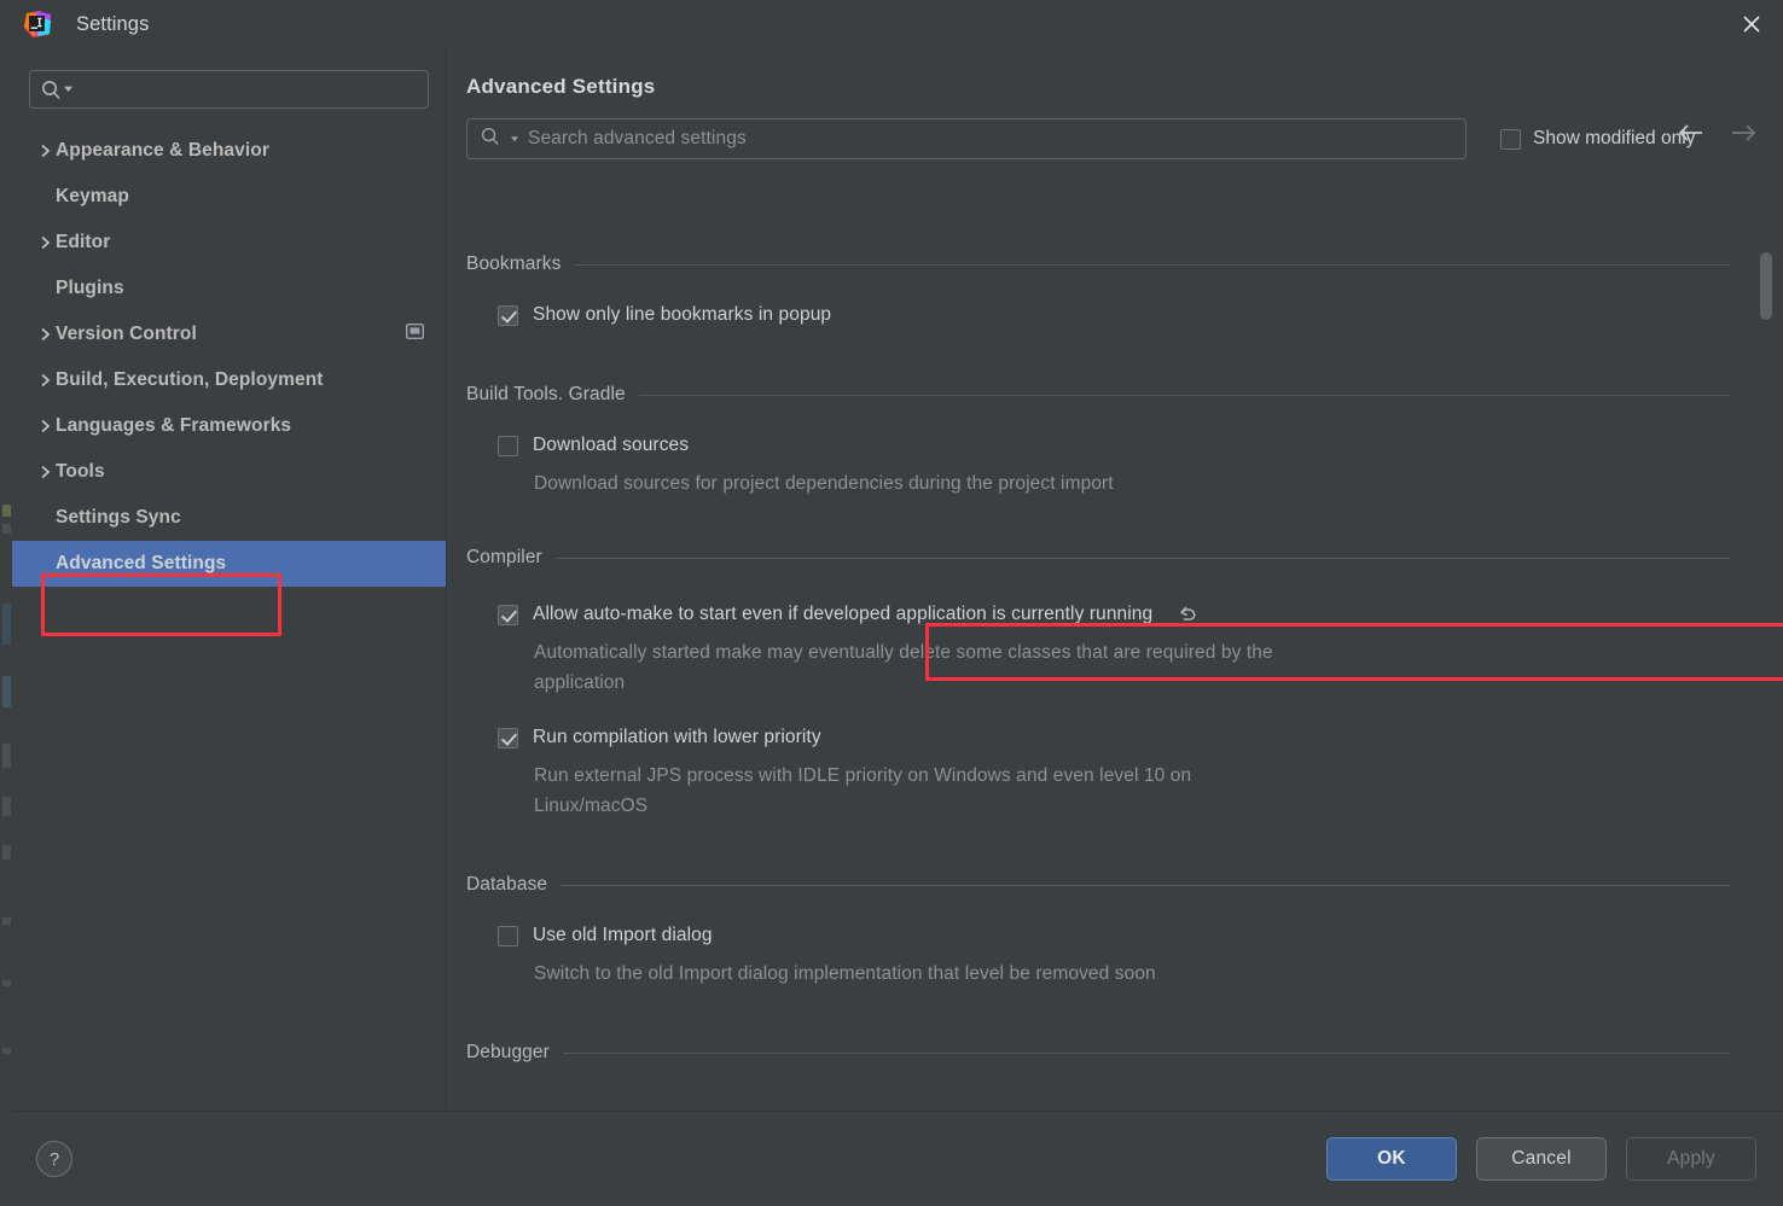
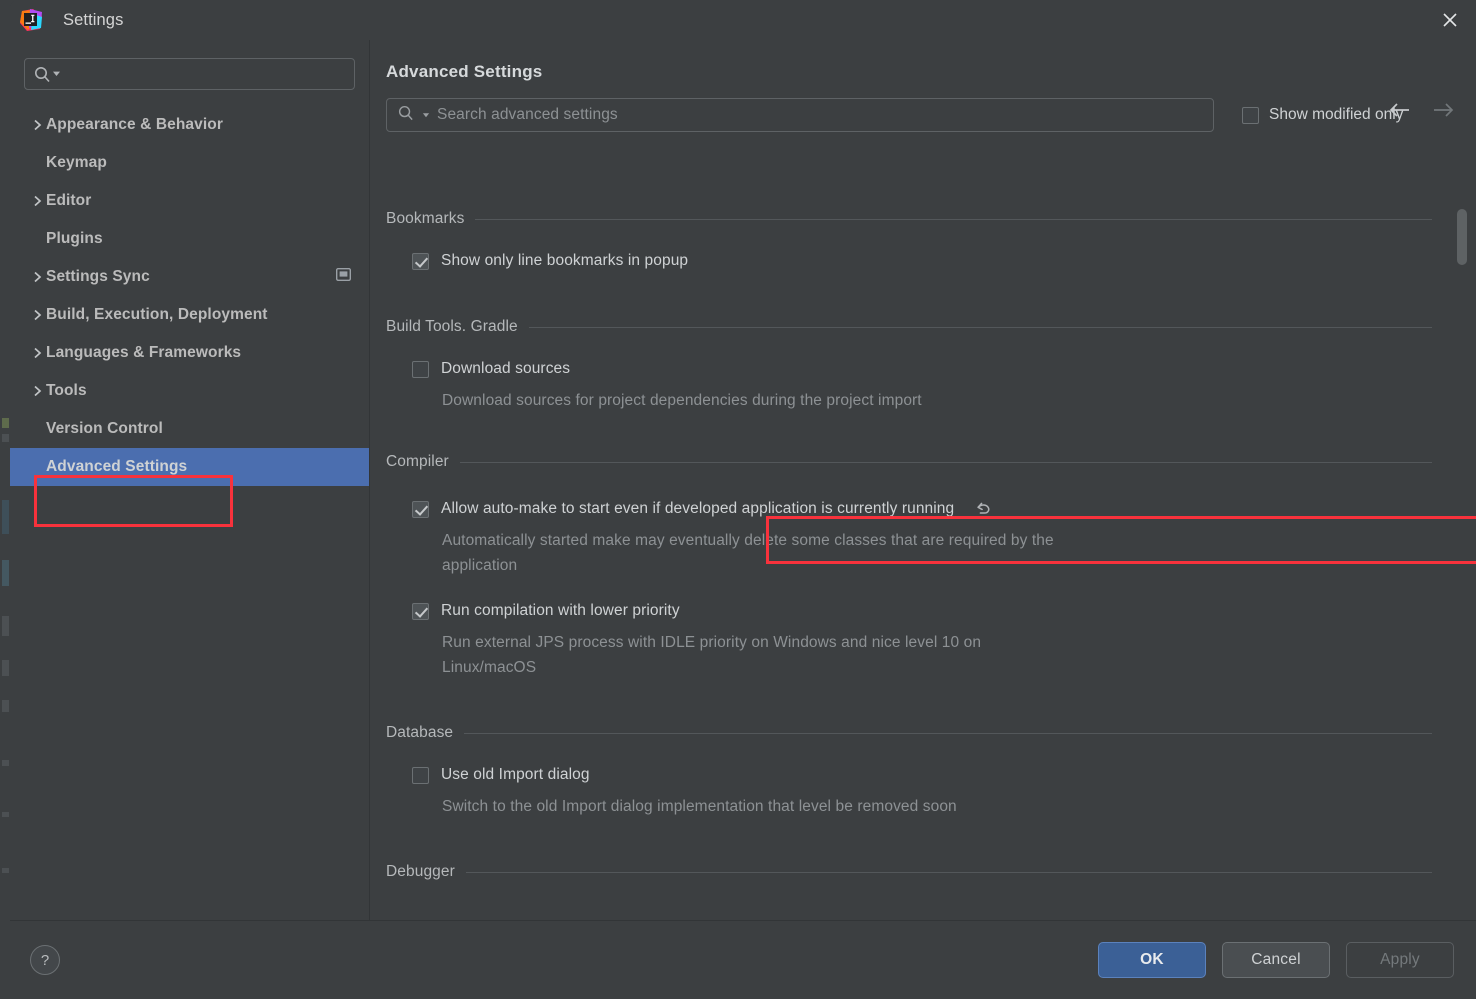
  Settings
  Appearance & Behavior
  Keymap
  Editor
  Plugins
- Version Control
+ Settings Sync
  Build, Execution, Deployment
  Languages & Frameworks
  Tools
- Settings Sync
+ Version Control
  Advanced Settings
  Advanced Settings
  Search advanced settings
  Show modified only
  Bookmarks
  Show only line bookmarks in popup
  Build Tools. Gradle
  Download sources
  Download sources for project dependencies during the project import
  Compiler
  Allow auto-make to start even if developed application is currently running
  Automatically started make may eventually delete some classes that are required by the application
  Run compilation with lower priority
- Run external JPS process with IDLE priority on Windows and even level 10 on Linux/macOS
+ Run external JPS process with IDLE priority on Windows and nice level 10 on Linux/macOS
  Database
  Use old Import dialog
  Switch to the old Import dialog implementation that level be removed soon
  Debugger
  ?
  OK
  Cancel
  Apply
